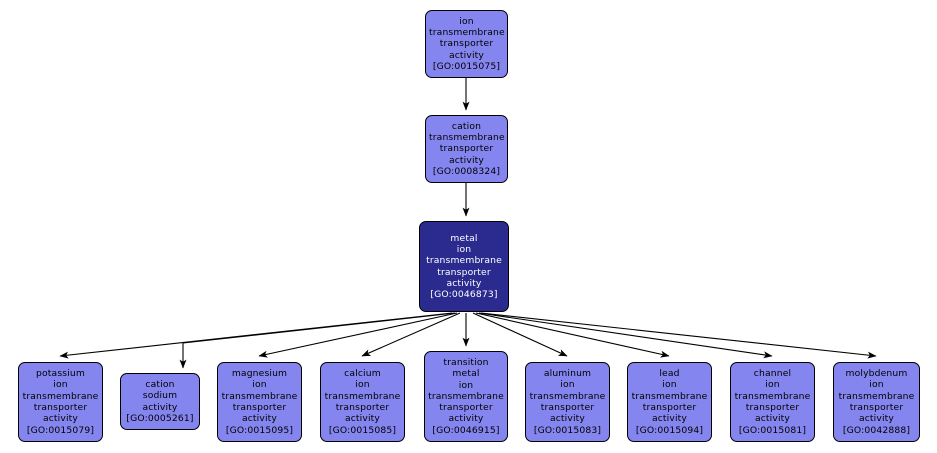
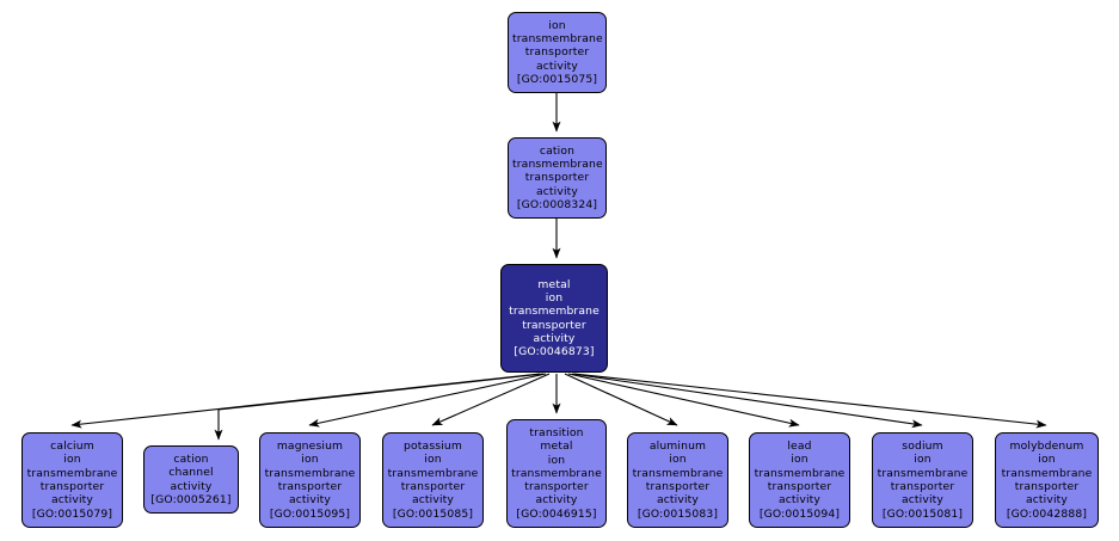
  ion
  transmembrane
  transporter
  activity
  [GO:0015075]
  cation
  transmembrane
  transporter
  activity
  [GO:0008324]
  metal
  ion
  transmembrane
  transporter
  activity
  [GO:0046873]
- potassium
+ calcium
  ion
  transmembrane
  transporter
  activity
  [GO:0015079]
  cation
- sodium
+ channel
  activity
  [GO:0005261]
  magnesium
  ion
  transmembrane
  transporter
  activity
  [GO:0015095]
- calcium
+ potassium
  ion
  transmembrane
  transporter
  activity
  [GO:0015085]
  transition
  metal
  ion
  transmembrane
  transporter
  activity
  [GO:0046915]
  aluminum
  ion
  transmembrane
  transporter
  activity
  [GO:0015083]
  lead
  ion
  transmembrane
  transporter
  activity
  [GO:0015094]
- channel
+ sodium
  ion
  transmembrane
  transporter
  activity
  [GO:0015081]
  molybdenum
  ion
  transmembrane
  transporter
  activity
  [GO:0042888]
